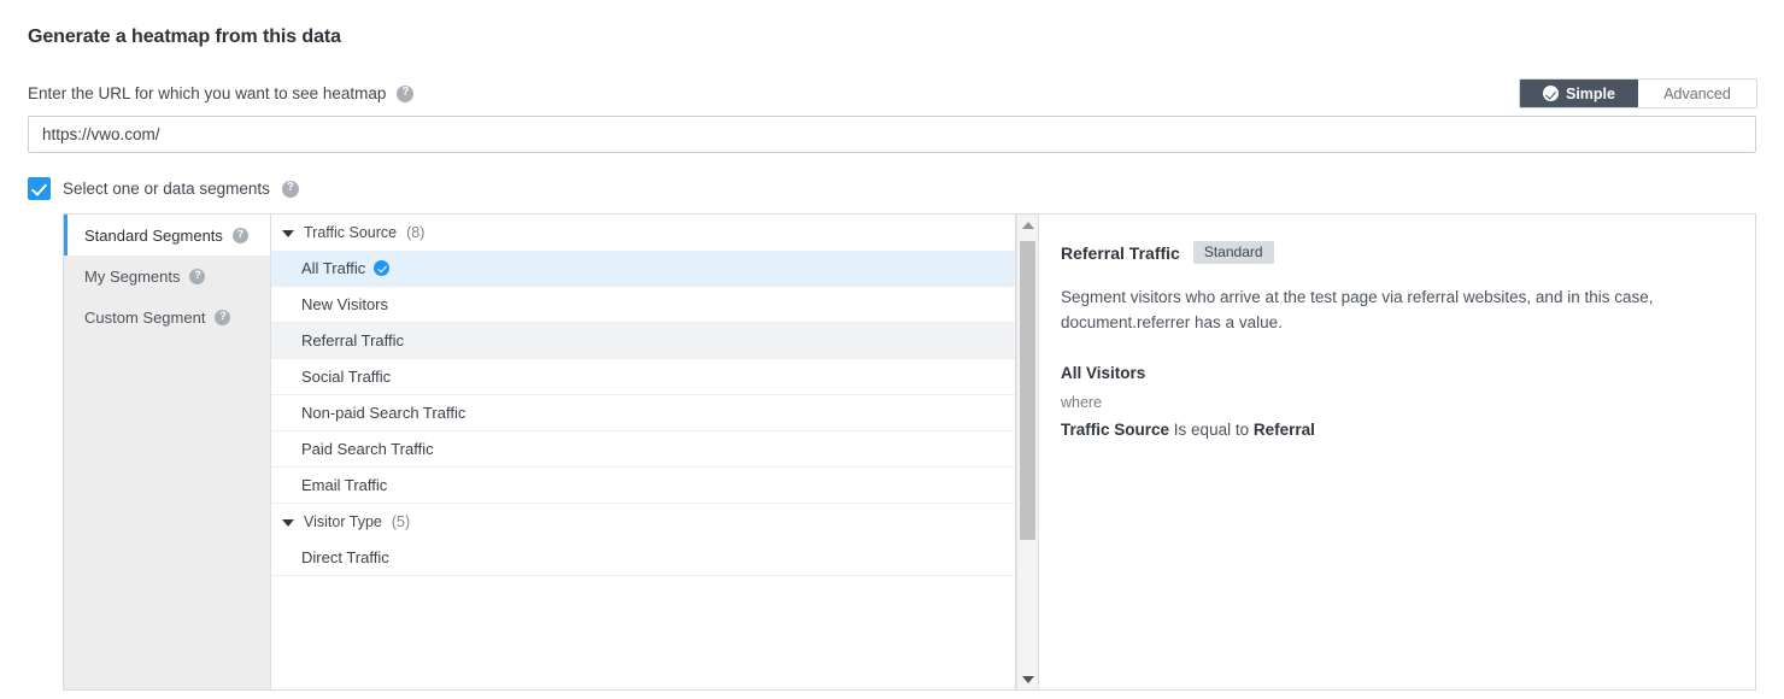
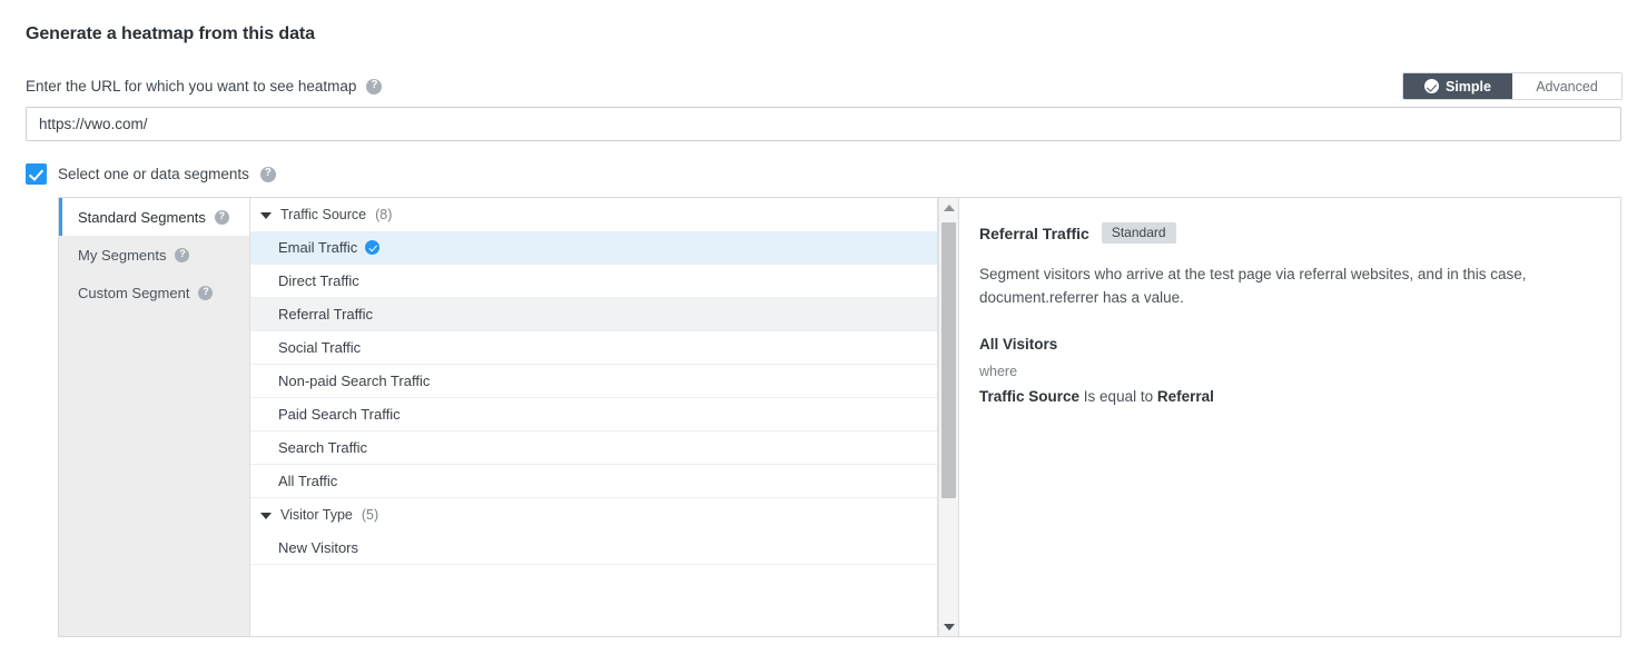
  Generate a heatmap from this data
  Enter the URL for which you want to see heatmap
  ?
  Simple
  Advanced
  https://vwo.com/
  Select one or data segments
  ?
  Standard Segments
  ?
  My Segments
  ?
  Custom Segment
  ?
  Traffic Source
  (8)
- All Traffic
+ Email Traffic
- New Visitors
+ Direct Traffic
  Referral Traffic
  Social Traffic
  Non-paid Search Traffic
  Paid Search Traffic
+ Search Traffic
- Email Traffic
+ All Traffic
  Visitor Type
  (5)
- Direct Traffic
+ New Visitors
  Referral Traffic
  Standard
  Segment visitors who arrive at the test page via referral websites, and in this case, document.referrer has a value.
  All Visitors
  where
  Traffic Source Is equal to Referral
